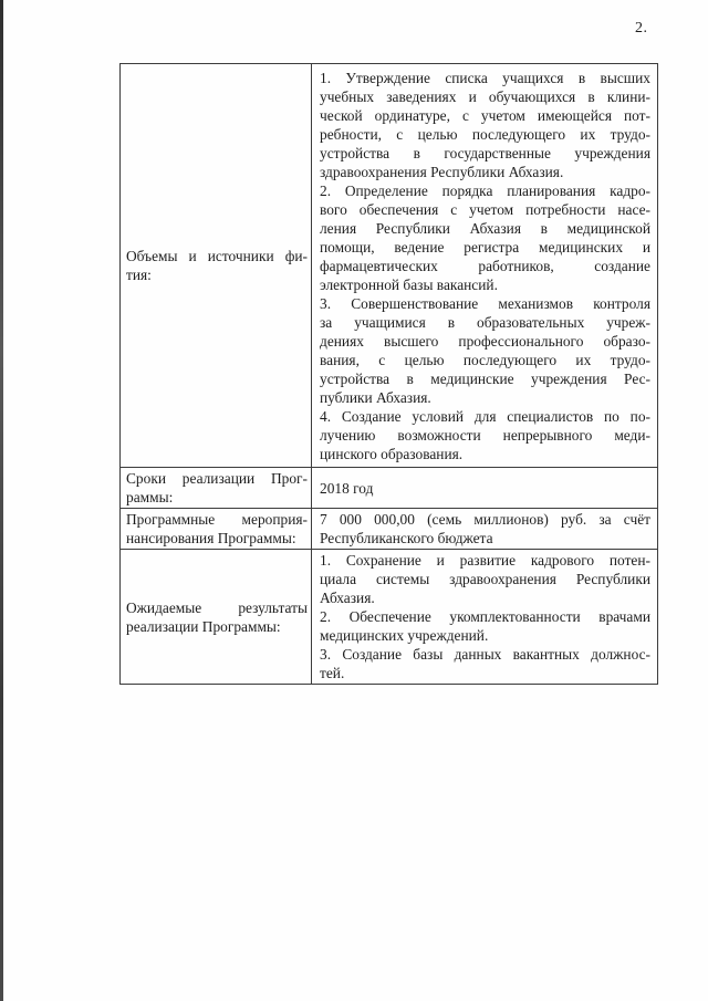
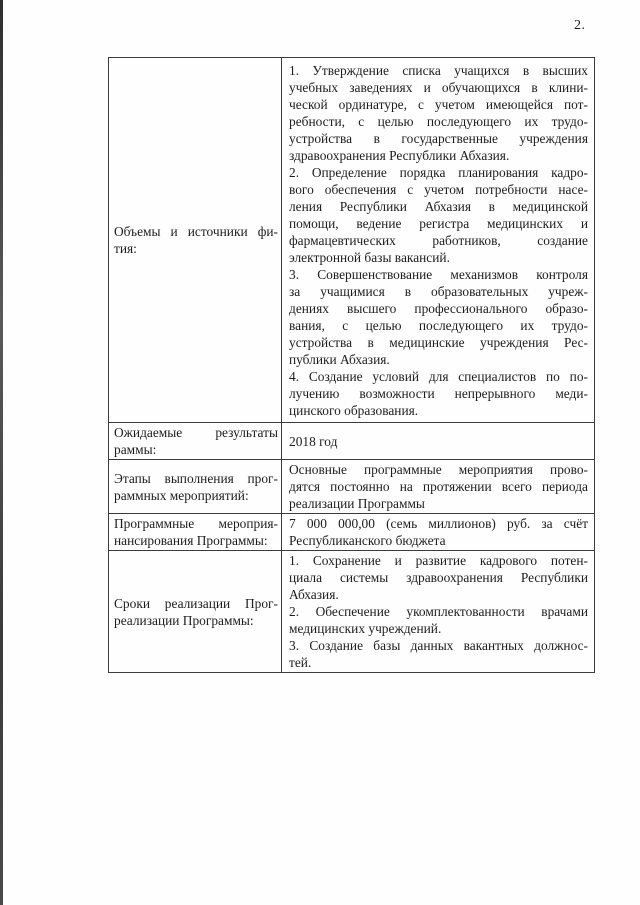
  2.
  Объемы и источники фи-тия:	1. Утверждение списка учащихся в высшихучебных заведениях и обучающихся в клини-ческой ординатуре, с учетом имеющейся пот-ребности, с целью последующего их трудо-устройства в государственные учрежденияздравоохранения Республики Абхазия.2. Определение порядка планирования кадро-вого обеспечения с учетом потребности насе-ления Республики Абхазия в медицинскойпомощи, ведение регистра медицинских ифармацевтических работников, созданиеэлектронной базы вакансий.3. Совершенствование механизмов контроляза учащимися в образовательных учреж-дениях высшего профессионального образо-вания, с целью последующего их трудо-устройства в медицинские учреждения Рес-публики Абхазия.4. Создание условий для специалистов по по-лучению возможности непрерывного меди-цинского образования.
- Сроки реализации Прог-раммы:	2018 год
+ Ожидаемые результатыраммы:	2018 год
+ Этапы выполнения прог-раммных мероприятий:	Основные программные мероприятия прово-дятся постоянно на протяжении всего периодареализации Программы
  Программные мероприя-нансирования Программы:	7 000 000,00 (семь миллионов) руб. за счётРеспубликанского бюджета
- Ожидаемые результатыреализации Программы:	1. Сохранение и развитие кадрового потен-циала системы здравоохранения РеспубликиАбхазия.2. Обеспечение укомплектованности врачамимедицинских учреждений.3. Создание базы данных вакантных должнос-тей.
+ Сроки реализации Прог-реализации Программы:	1. Сохранение и развитие кадрового потен-циала системы здравоохранения РеспубликиАбхазия.2. Обеспечение укомплектованности врачамимедицинских учреждений.3. Создание базы данных вакантных должнос-тей.
